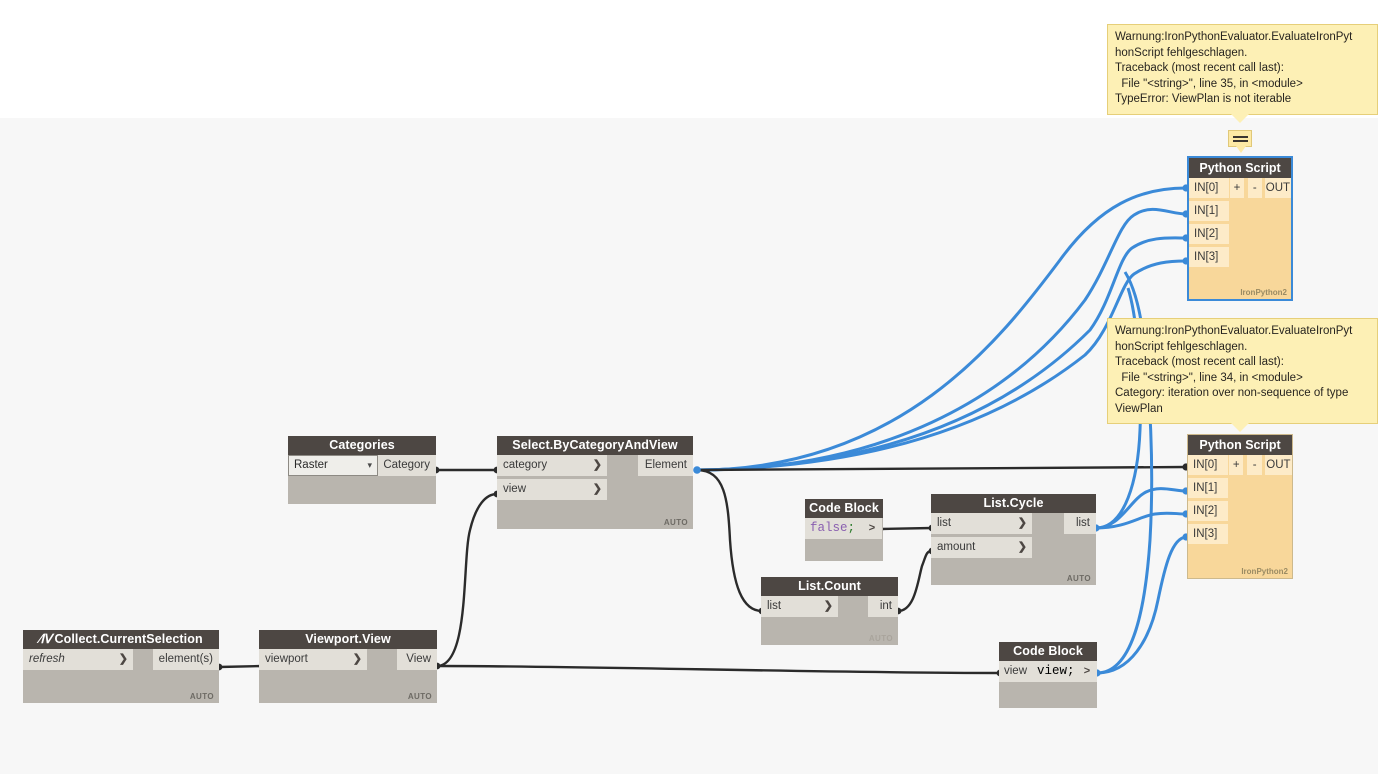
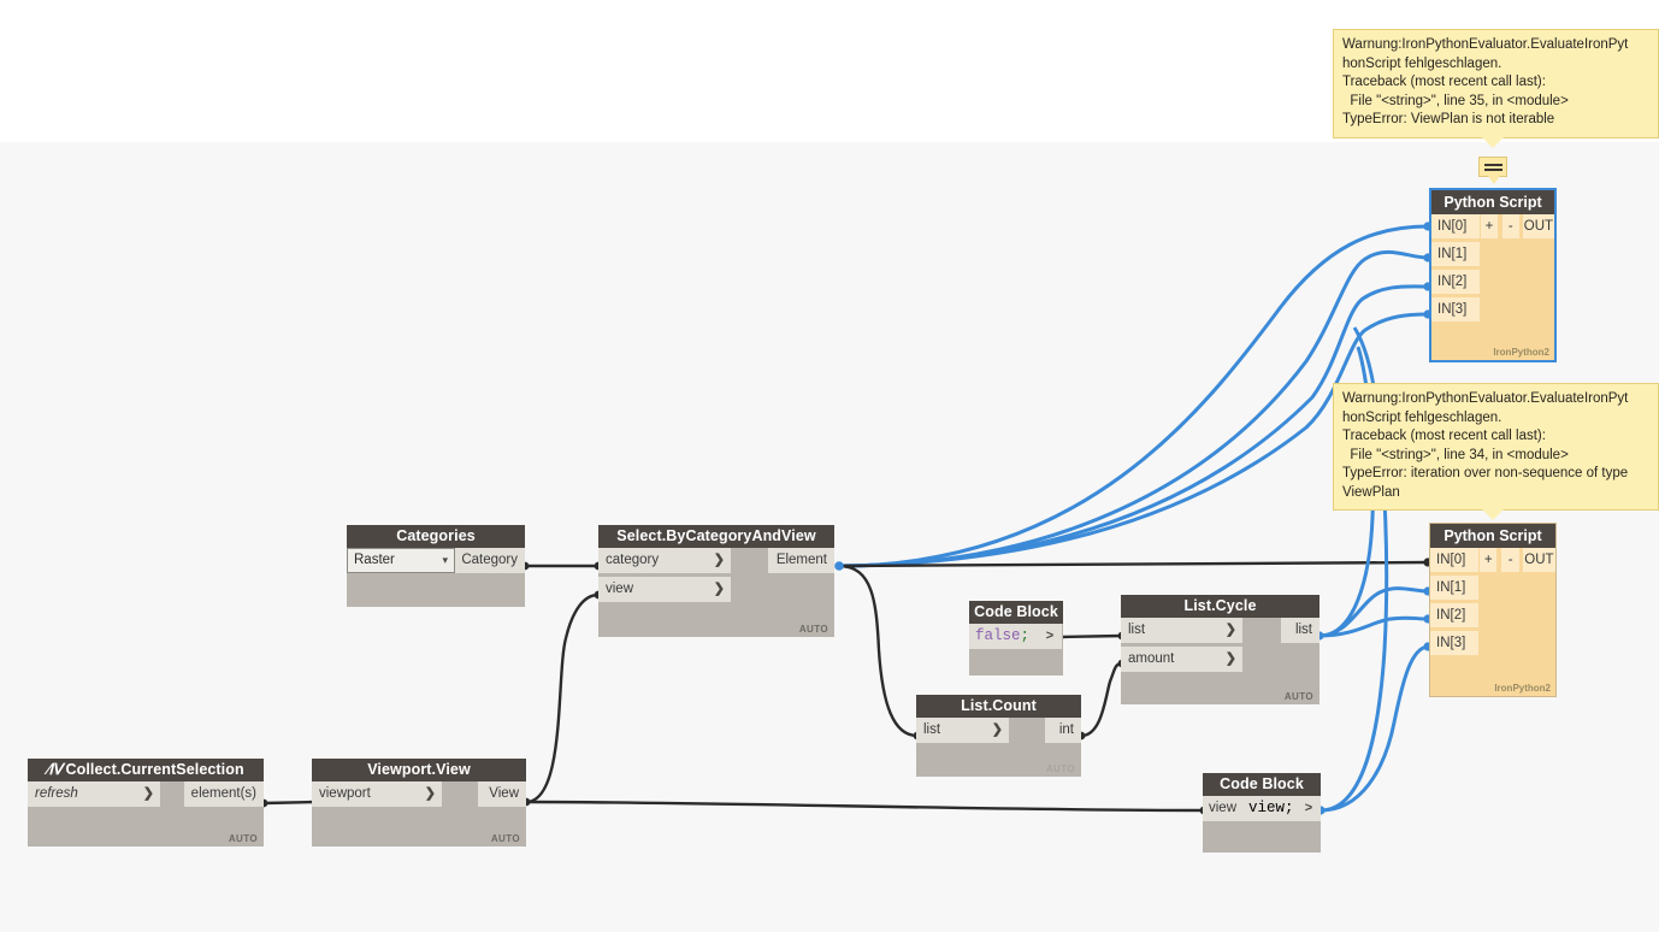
  Warnung:IronPythonEvaluator.EvaluateIronPyt
  honScript fehlgeschlagen.
  Traceback (most recent call last):
  File "<string>", line 35, in <module>
  TypeError: ViewPlan is not iterable
  Python Script
  IN[0]
  IN[1]
  IN[2]
  IN[3]
  +
  -
  OUT
  IronPython2
  Warnung:IronPythonEvaluator.EvaluateIronPyt
  honScript fehlgeschlagen.
  Traceback (most recent call last):
  File "<string>", line 34, in <module>
- Category: iteration over non-sequence of type
+ TypeError: iteration over non-sequence of type
  ViewPlan
  Python Script
  IN[0]
  IN[1]
  IN[2]
  IN[3]
  +
  -
  OUT
  IronPython2
  Categories
  Raster
  ▾
  Category
  Select.ByCategoryAndView
  category
  ❯
  view
  ❯
  Element
  AUTO
  Code Block
  false;
  >
  List.Cycle
  list
  ❯
  amount
  ❯
  list
  AUTO
  List.Count
  list
  ❯
  int
  ⁄Ⅳ Collect.CurrentSelection
  refresh
  ❯
  element(s)
  AUTO
  Viewport.View
  viewport
  ❯
  View
  AUTO
  Code Block
  view
  view;
  >
